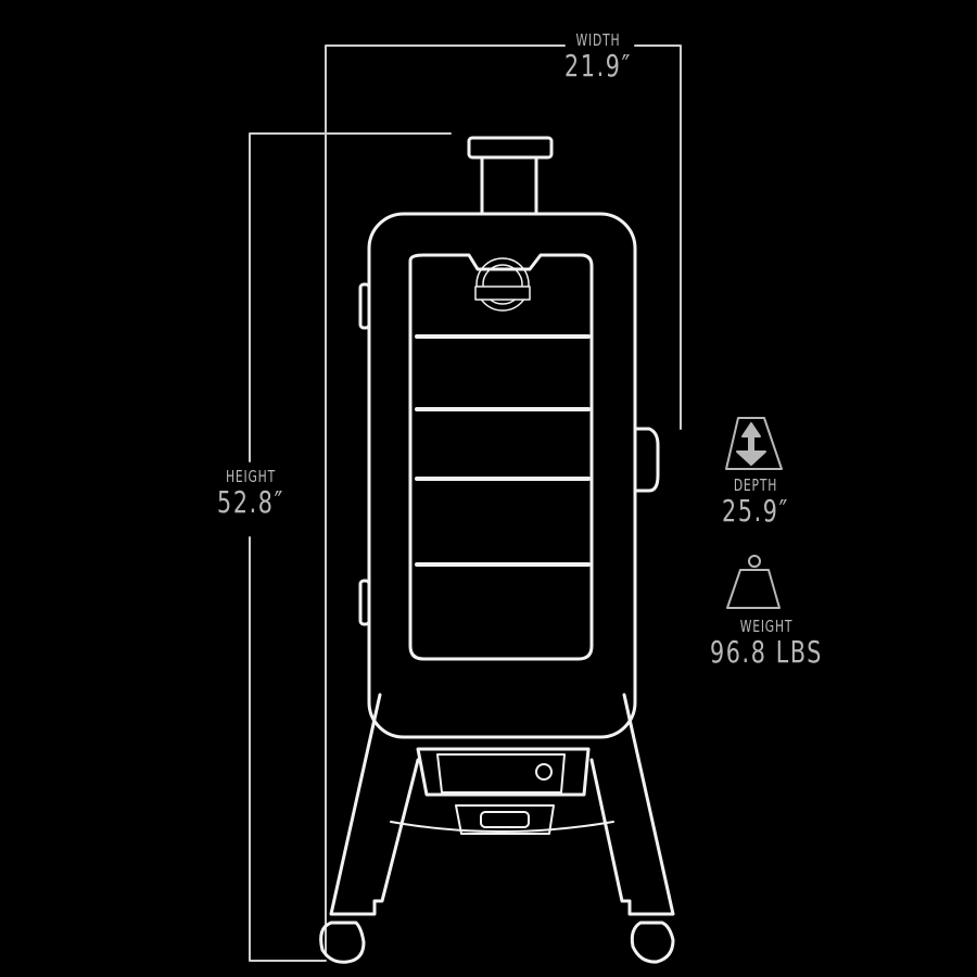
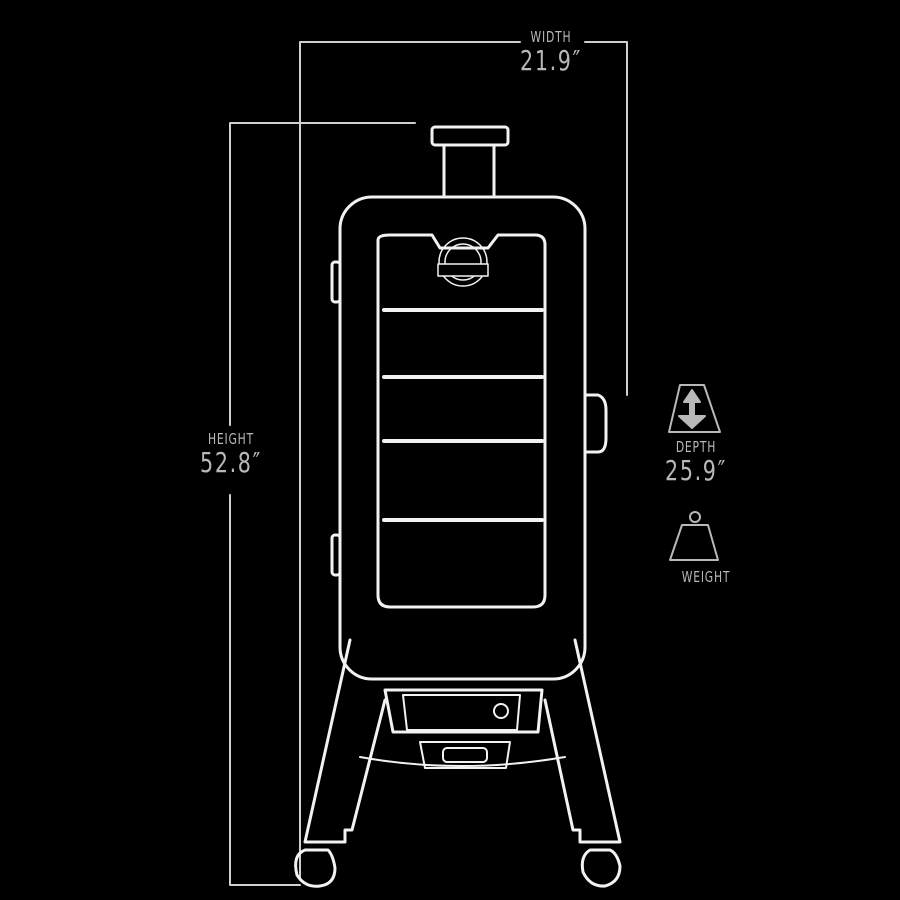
  WIDTH
  21.9″
  HEIGHT
  52.8″
  DEPTH
  25.9″
  WEIGHT
- 96.8 LBS
